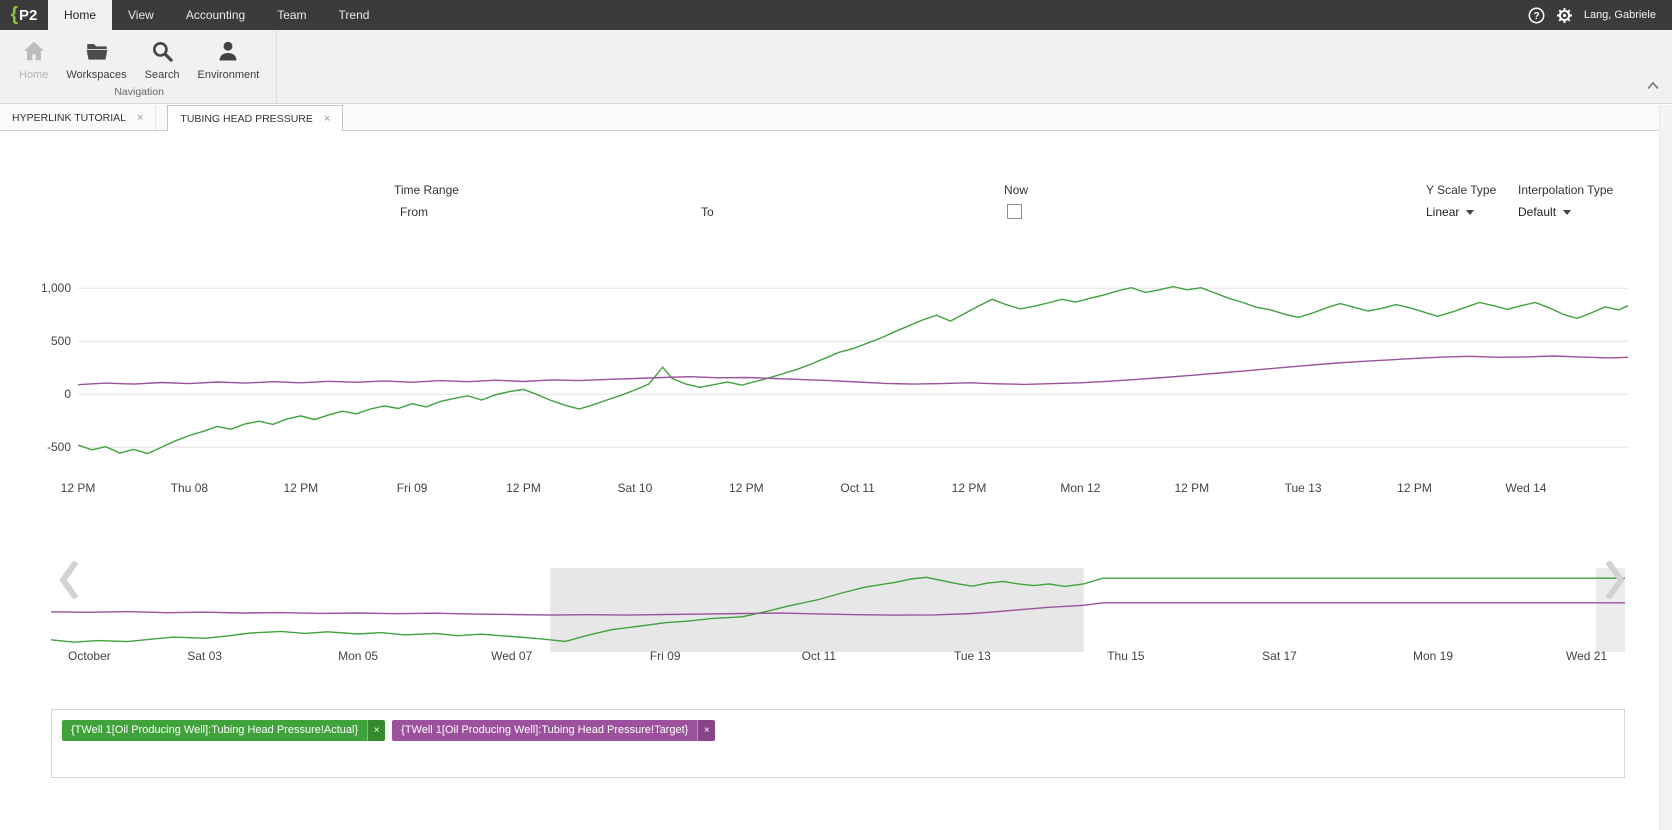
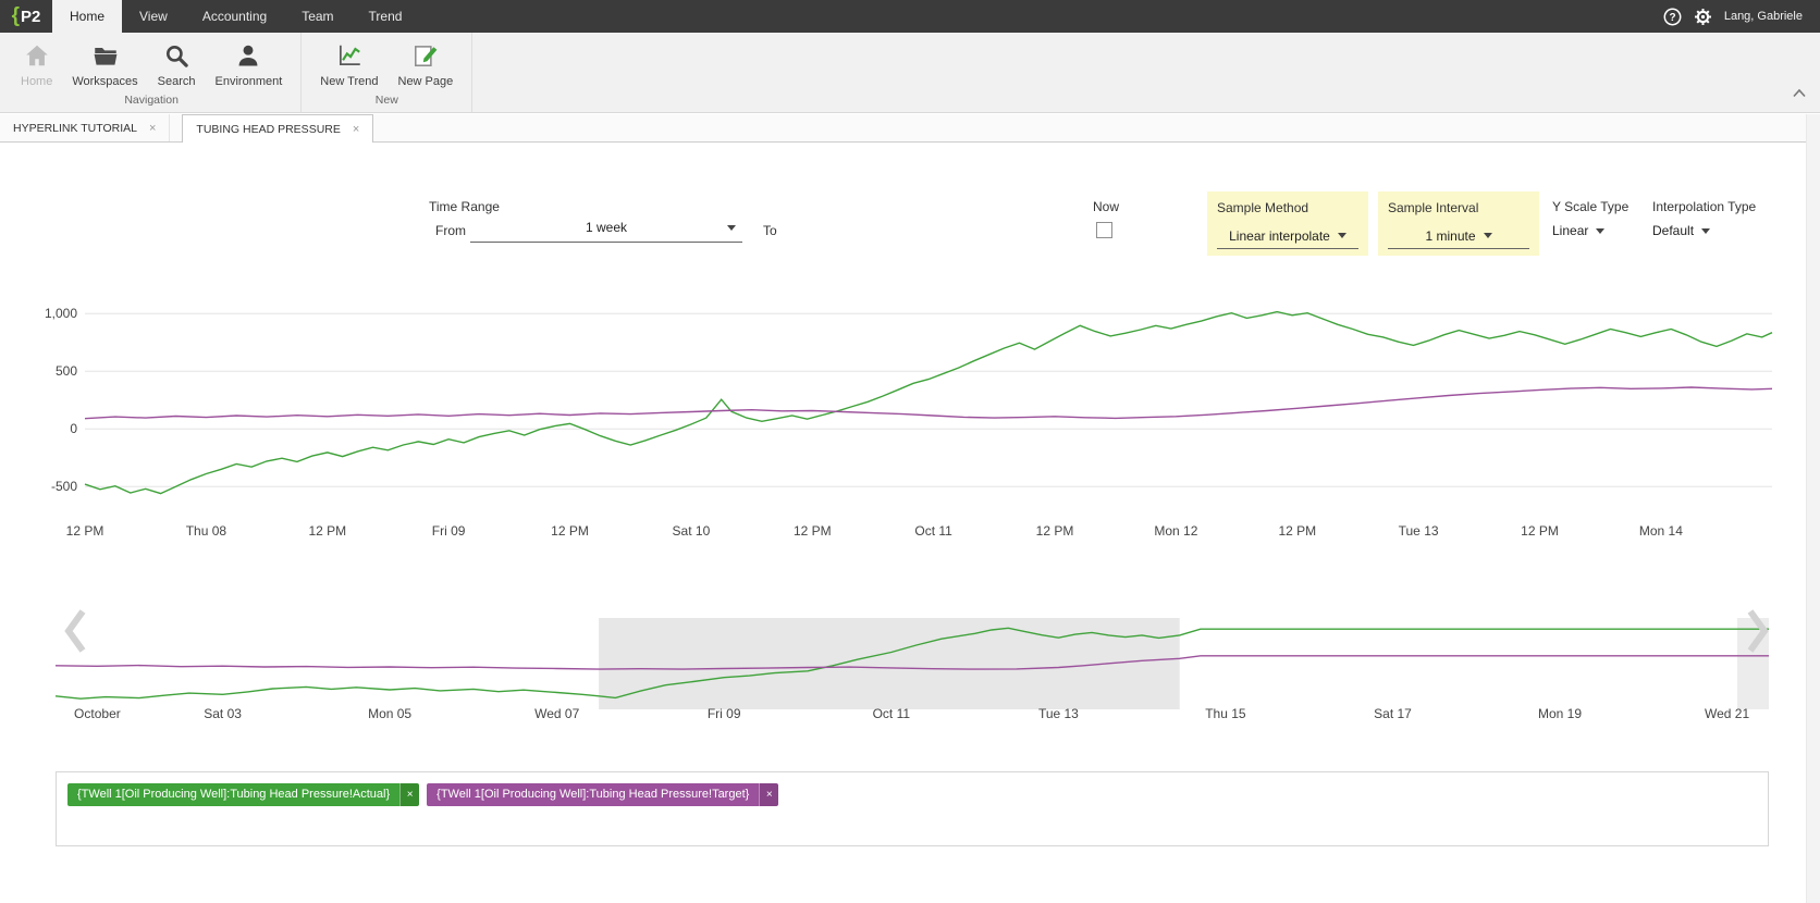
  {
  P2
  Home
  View
  Accounting
  Team
  Trend
  ?
  Lang, Gabriele
  Home
  Workspaces
  Search
  Environment
  Navigation
+ New Trend
+ New Page
+ New
  HYPERLINK TUTORIAL
  ×
  TUBING HEAD PRESSURE
  ×
  Time Range
  From
+ 1 week
  To
  Now
+ Sample Method
+ Linear interpolate
+ Sample Interval
+ 1 minute
  Y Scale Type
  Linear
  Interpolation Type
  Default
  1,000
  500
  0
  -500
  12 PM
  Thu 08
  12 PM
  Fri 09
  12 PM
  Sat 10
  12 PM
  Oct 11
  12 PM
  Mon 12
  12 PM
  Tue 13
  12 PM
- Wed 14
+ Mon 14
  October
  Sat 03
  Mon 05
  Wed 07
  Fri 09
  Oct 11
  Tue 13
  Thu 15
  Sat 17
  Mon 19
  Wed 21
  {TWell 1[Oil Producing Well]:Tubing Head Pressure!Actual}
  ×
  {TWell 1[Oil Producing Well]:Tubing Head Pressure!Target}
  ×
